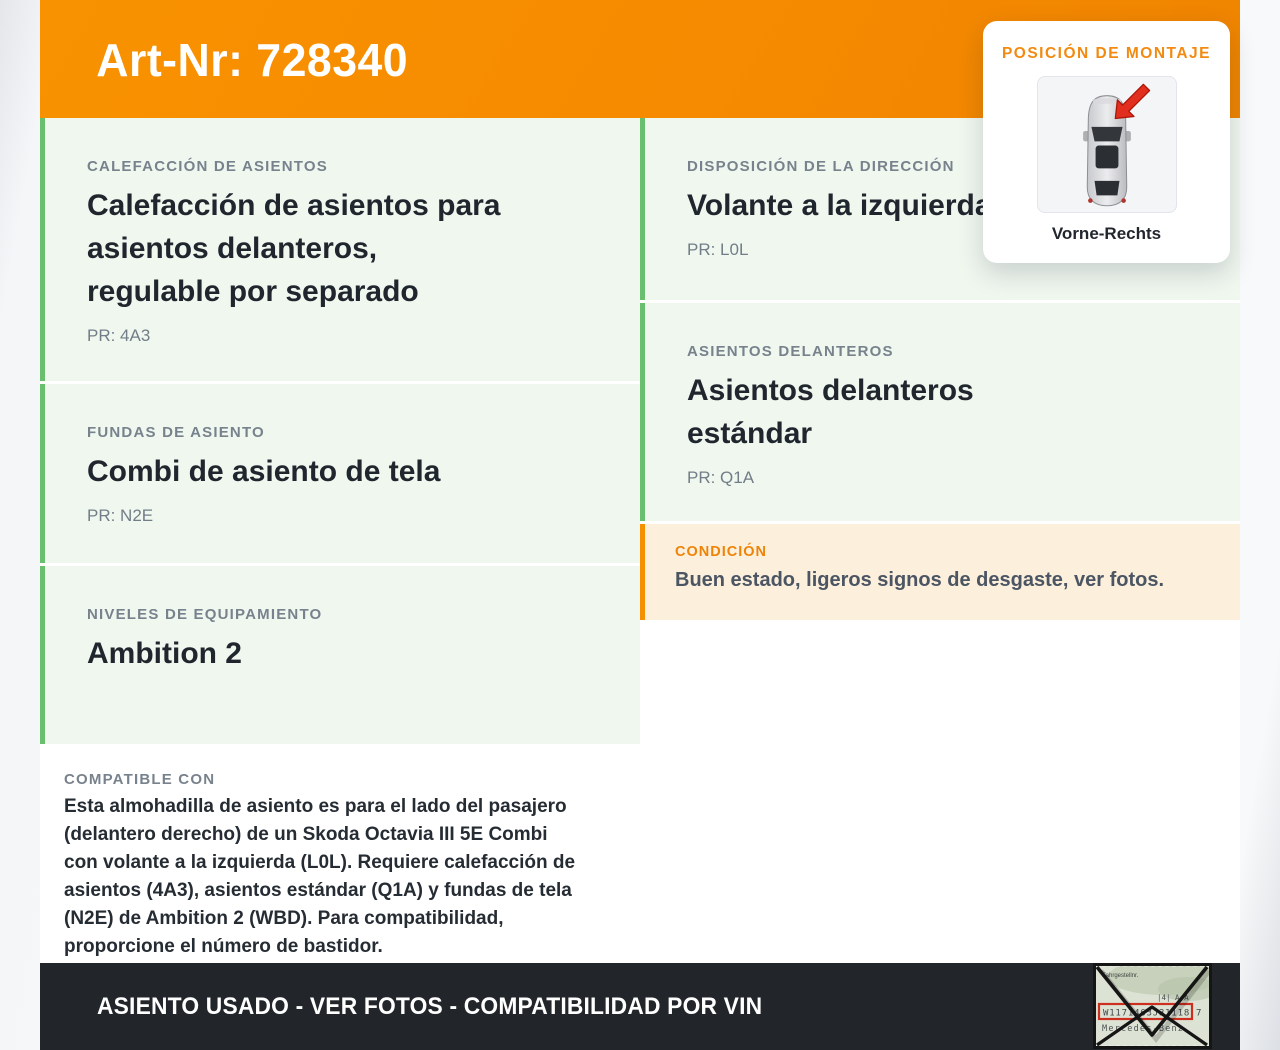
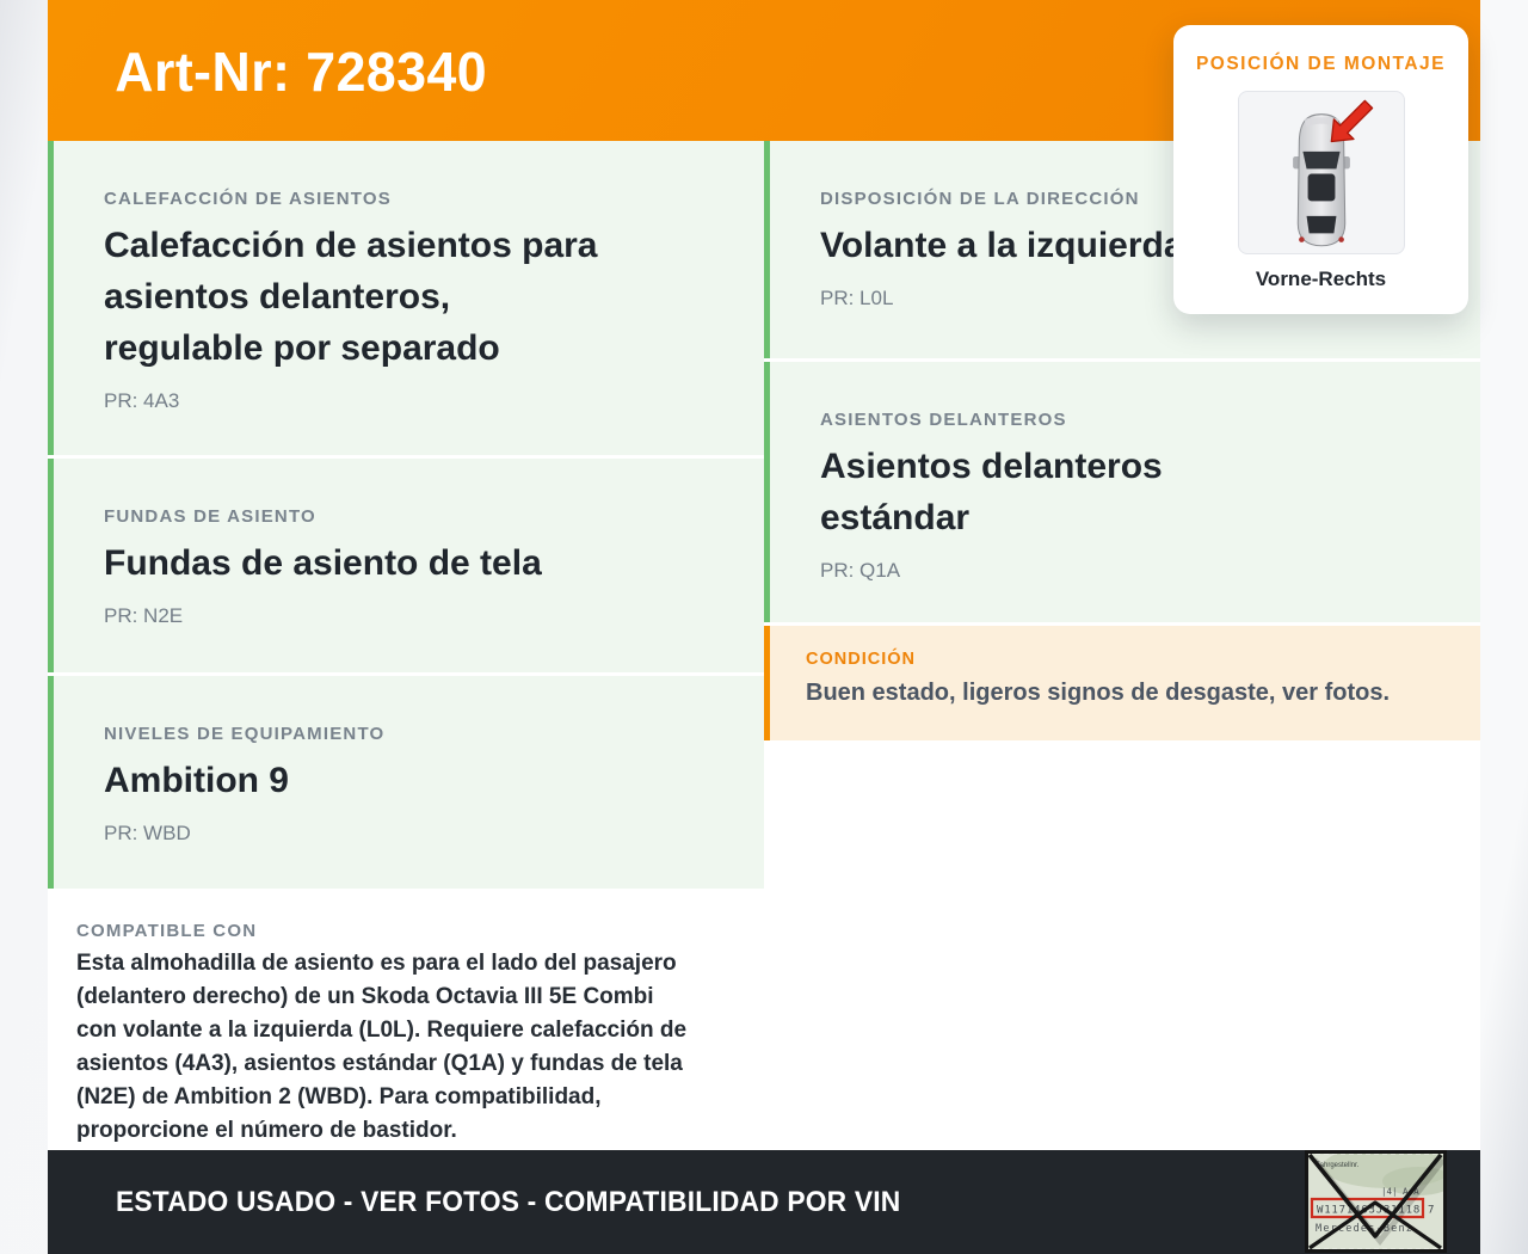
  Art-Nr: 728340
  CALEFACCIÓN DE ASIENTOS
  Calefacción de asientos para
  asientos delanteros,
  regulable por separado
  PR: 4A3
  FUNDAS DE ASIENTO
- Combi de asiento de tela
+ Fundas de asiento de tela
  PR: N2E
  NIVELES DE EQUIPAMIENTO
- Ambition 2
+ Ambition 9
+ PR: WBD
  COMPATIBLE CON
  Esta almohadilla de asiento es para el lado del pasajero
  (delantero derecho) de un Skoda Octavia III 5E Combi
  con volante a la izquierda (L0L). Requiere calefacción de
  asientos (4A3), asientos estándar (Q1A) y fundas de tela
  (N2E) de Ambition 2 (WBD). Para compatibilidad,
  proporcione el número de bastidor.
  DISPOSICIÓN DE LA DIRECCIÓN
  Volante a la izquierd
  PR: L0L
  ASIENTOS DELANTEROS
  Asientos delanteros
  estándar
  PR: Q1A
  CONDICIÓN
  Buen estado, ligeros signos de desgaste, ver fotos.
- ASIENTO USADO - VER FOTOS - COMPATIBILIDAD POR VIN
+ ESTADO USADO - VER FOTOS - COMPATIBILIDAD POR VIN
  |4| AA
  W117143J118
  7
  MecedeBenz
  POSICIÓN DE MONTAJE
  Vorne-Rechts
